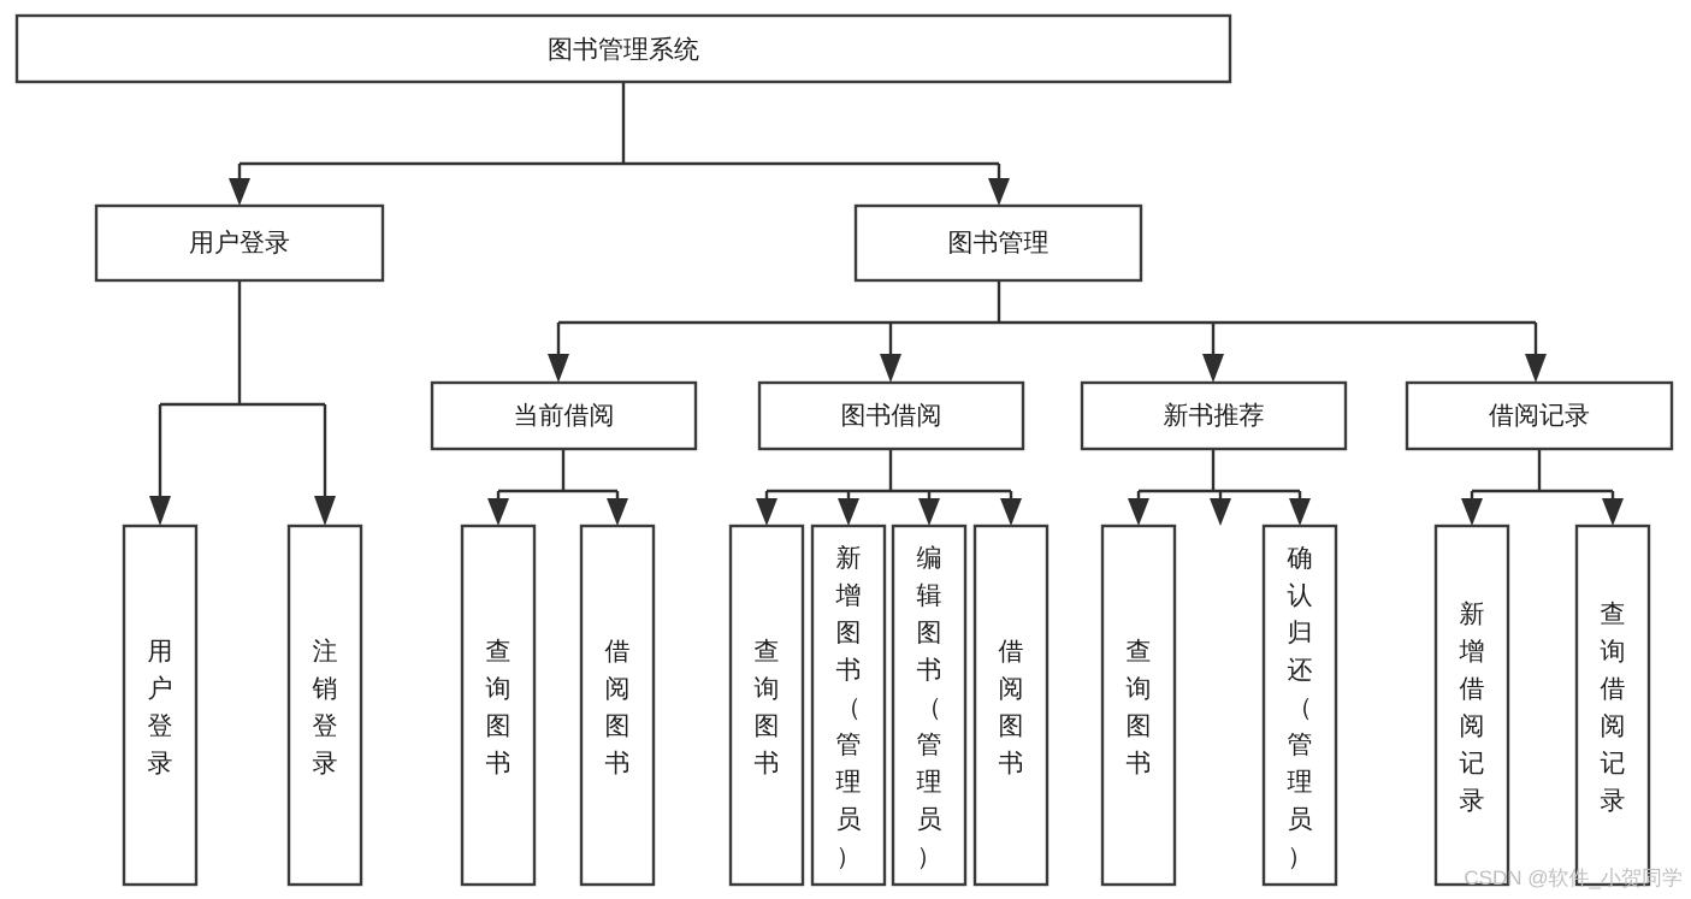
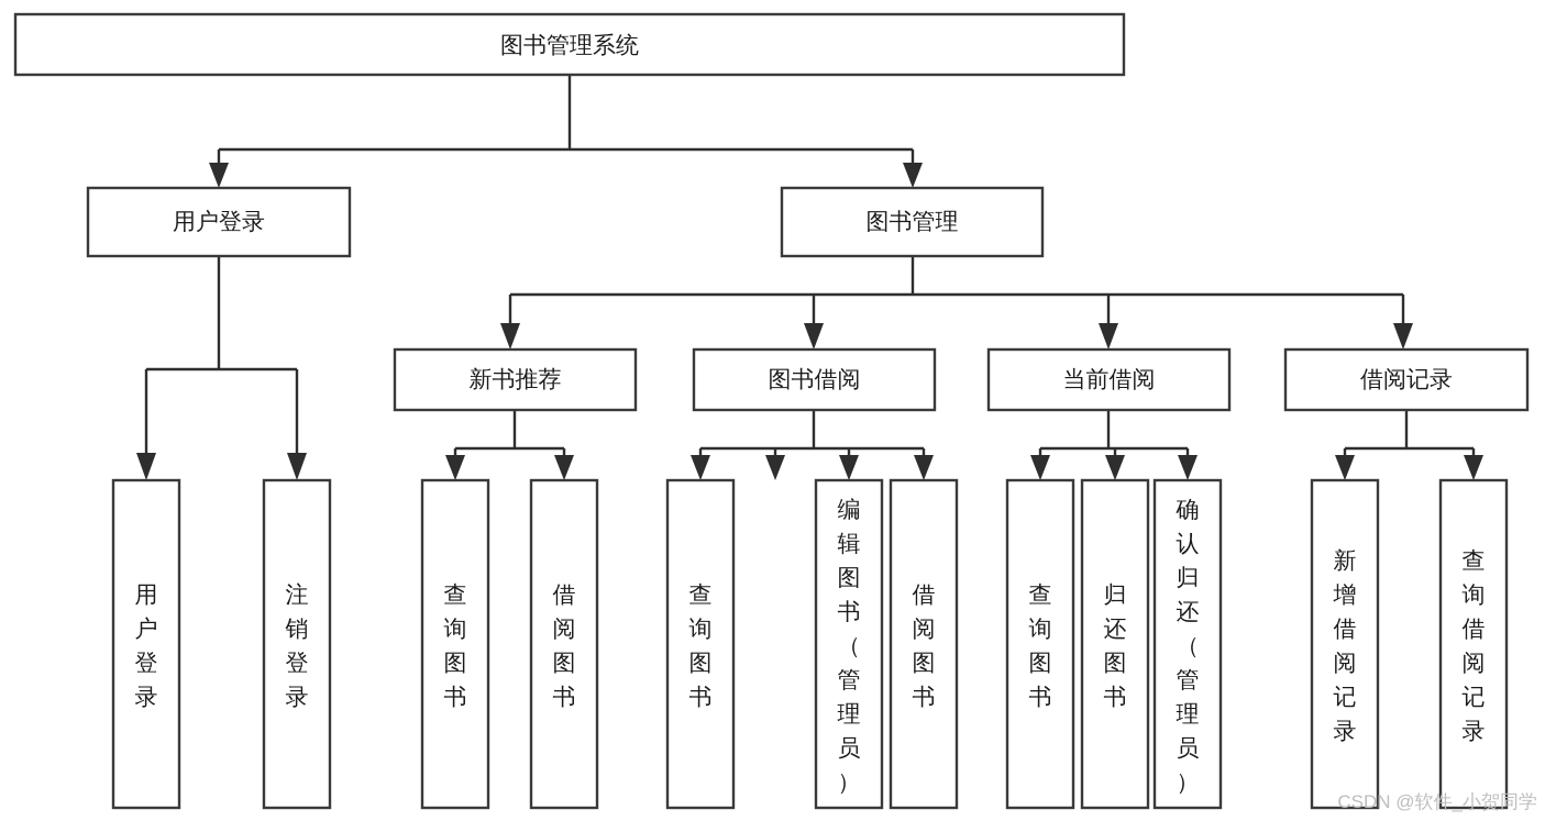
  图书管理系统
  用户登录
  图书管理
- 当前借阅
+ 新书推荐
  图书借阅
- 新书推荐
+ 当前借阅
  借阅记录
  用户登录
  注销登录
  查询图书
  借阅图书
  查询图书
- 新增图书（管理员）
  编辑图书（管理员）
  借阅图书
  查询图书
+ 归还图书
  确认归还（管理员）
  新增借阅记录
  查询借阅记录
  CSDN @软件_小贺同学
